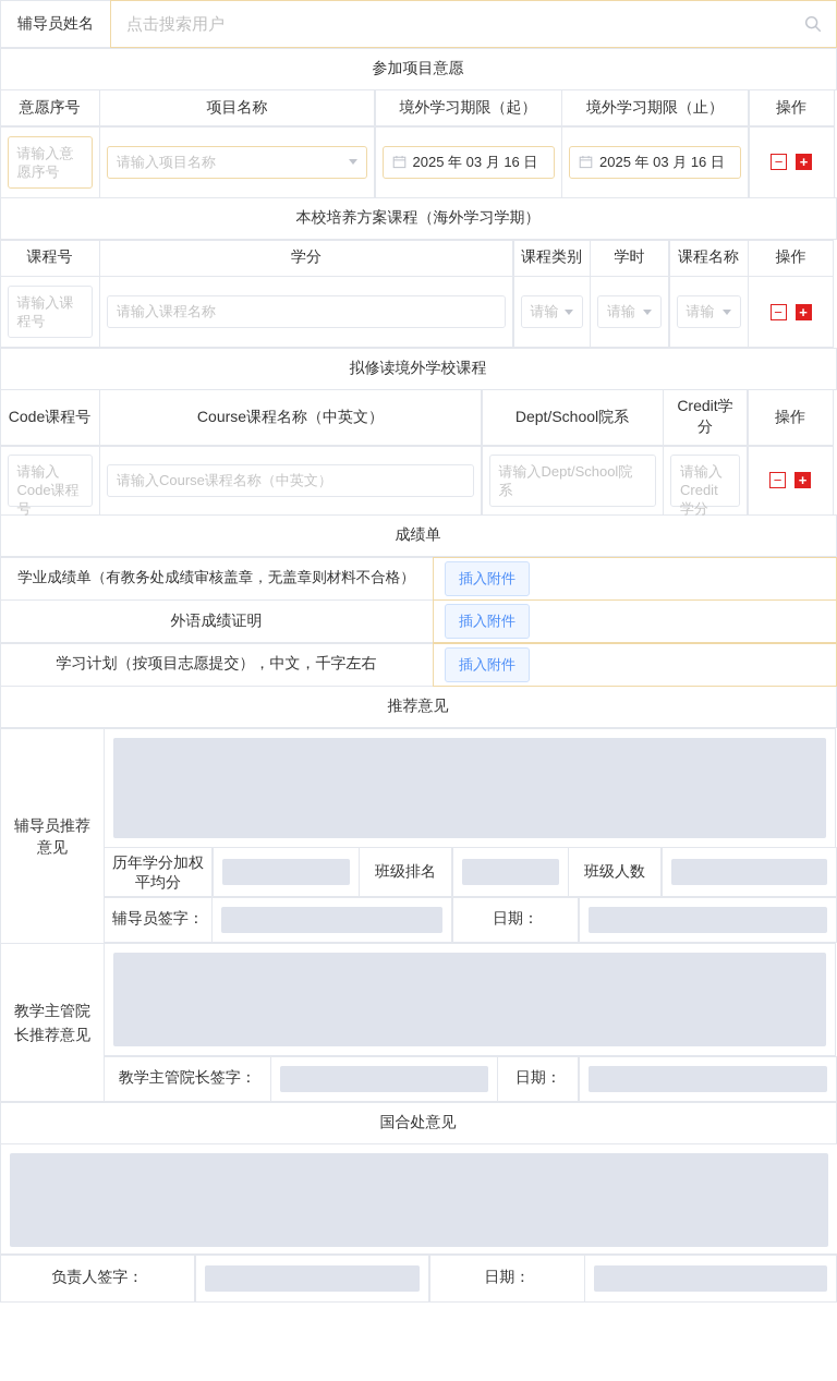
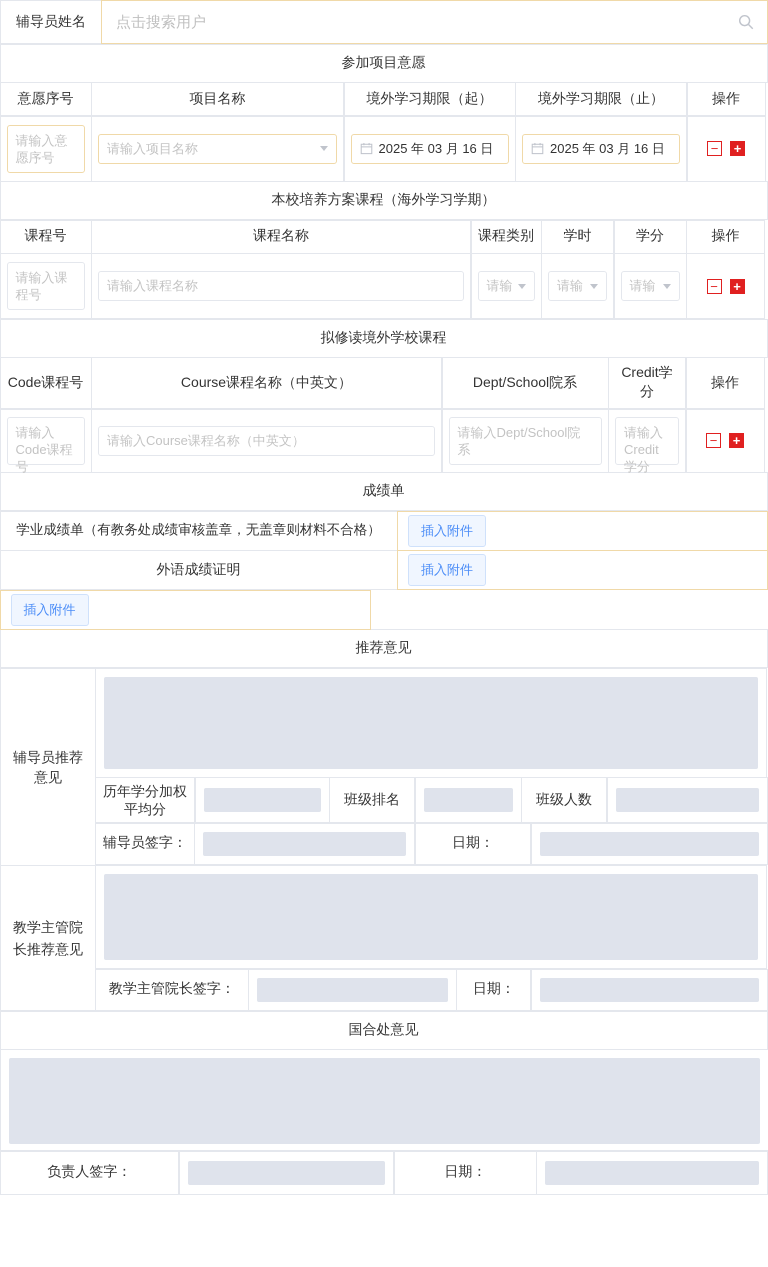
  辅导员姓名
  点击搜索用户
  参加项目意愿
  意愿序号
  项目名称
  境外学习期限（起）
  境外学习期限（止）
  操作
  请输入意愿序号
  请输入项目名称
  2025 年 03 月 16 日
  2025 年 03 月 16 日
  −
  +
  本校培养方案课程（海外学习学期）
  课程号
- 学分
+ 课程名称
  课程类别
  学时
- 课程名称
+ 学分
  操作
  请输入课程号
  请输入课程名称
  请输
  请输
  请输
  −
  +
  拟修读境外学校课程
  Code课程号
  Course课程名称（中英文）
  Dept/School院系
  Credit学分
  操作
  请输入Code课程号
  请输入Course课程名称（中英文）
  请输入Dept/School院系
  请输入Credit学分
  −
  +
  成绩单
  学业成绩单（有教务处成绩审核盖章，无盖章则材料不合格）
  插入附件
  外语成绩证明
  插入附件
- 学习计划（按项目志愿提交），中文，千字左右
  插入附件
  推荐意见
  辅导员推荐意见
  历年学分加权平均分
  班级排名
  班级人数
  辅导员签字：
  日期：
  教学主管院长推荐意见
  教学主管院长签字：
  日期：
  国合处意见
  负责人签字：
  日期：
